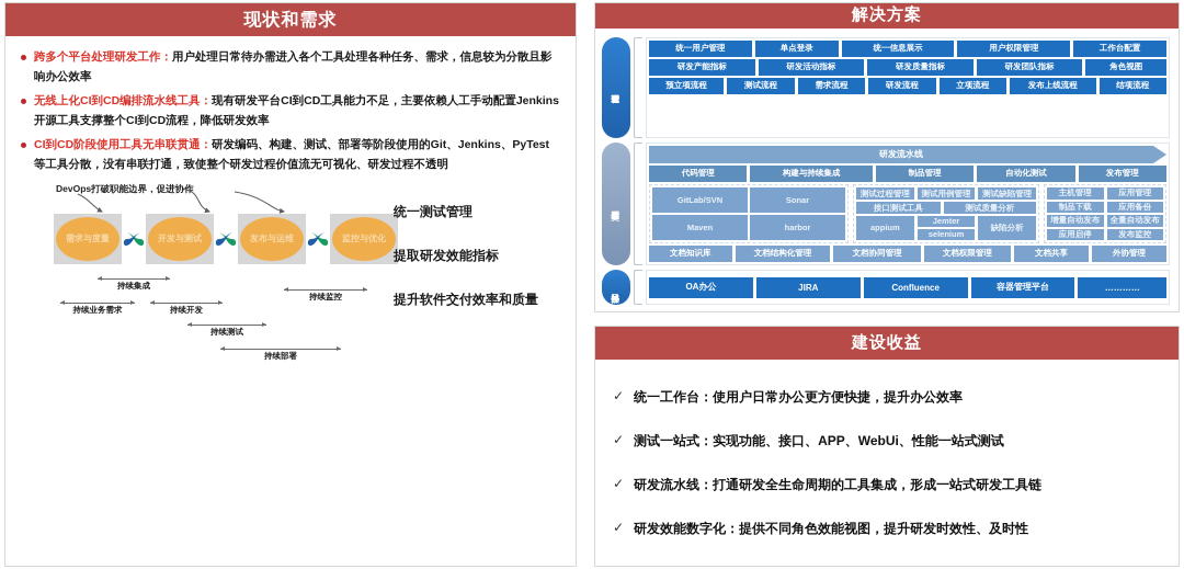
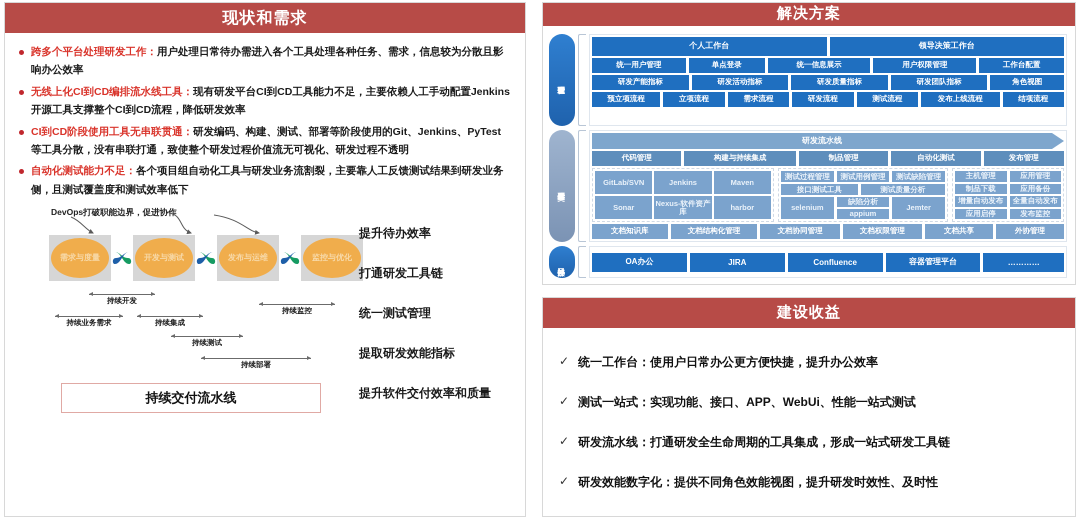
  现状和需求
  跨多个平台处理研发工作：用户处理日常待办需进入各个工具处理各种任务、需求，信息较为分散且影响办公效率
  无线上化CI到CD编排流水线工具：现有研发平台CI到CD工具能力不足，主要依赖人工手动配置Jenkins开源工具支撑整个CI到CD流程，降低研发效率
  CI到CD阶段使用工具无串联贯通：研发编码、构建、测试、部署等阶段使用的Git、Jenkins、PyTest等工具分散，没有串联打通，致使整个研发过程价值流无可视化、研发过程不透明
+ 自动化测试能力不足：各个项目组自动化工具与研发业务流割裂，主要靠人工反馈测试结果到研发业务侧，且测试覆盖度和测试效率低下
  DevOps打破职能边界，促进协作
  需求与度量
  开发与测试
  发布与运维
  监控与优化
- 持续集成
+ 持续开发
  持续监控
  持续业务需求
- 持续开发
+ 持续集成
  持续测试
  持续部署
+ 持续交付流水线
+ 提升待办效率
+ 打通研发工具链
  统一测试管理
  提取研发效能指标
  提升软件交付效率和质量
  解决方案
+ 个人工作台
+ 领导决策工作台
  统一用户管理
  单点登录
  统一信息展示
  用户权限管理
  工作台配置
  研发产能指标
  研发活动指标
  研发质量指标
  研发团队指标
  角色视图
  预立项流程
- 测试流程
+ 立项流程
  需求流程
  研发流程
- 立项流程
+ 测试流程
  发布上线流程
  结项流程
  研发流水线
  代码管理
  构建与持续集成
  制品管理
  自动化测试
  发布管理
  GitLab/SVN
- Maven
+ Sonar
+ Jenkins
+ Nexus-软件资产库
- Sonar
+ Maven
  harbor
  测试过程管理
  测试用例管理
  测试缺陷管理
  接口测试工具
  测试质量分析
- appium
+ selenium
- Jemter
+ 缺陷分析
- selenium
+ appium
- 缺陷分析
+ Jemter
  主机管理
  应用管理
  制品下载
  应用备份
  增量自动发布
  全量自动发布
  应用启停
  发布监控
  文档知识库
  文档结构化管理
  文档协同管理
  文档权限管理
  文档共享
  外协管理
  OA办公
  JIRA
  Confluence
  容器管理平台
  …………
  建设收益
  ✓
  统一工作台：使用户日常办公更方便快捷，提升办公效率
  ✓
  测试一站式：实现功能、接口、APP、WebUi、性能一站式测试
  ✓
  研发流水线：打通研发全生命周期的工具集成，形成一站式研发工具链
  ✓
  研发效能数字化：提供不同角色效能视图，提升研发时效性、及时性
